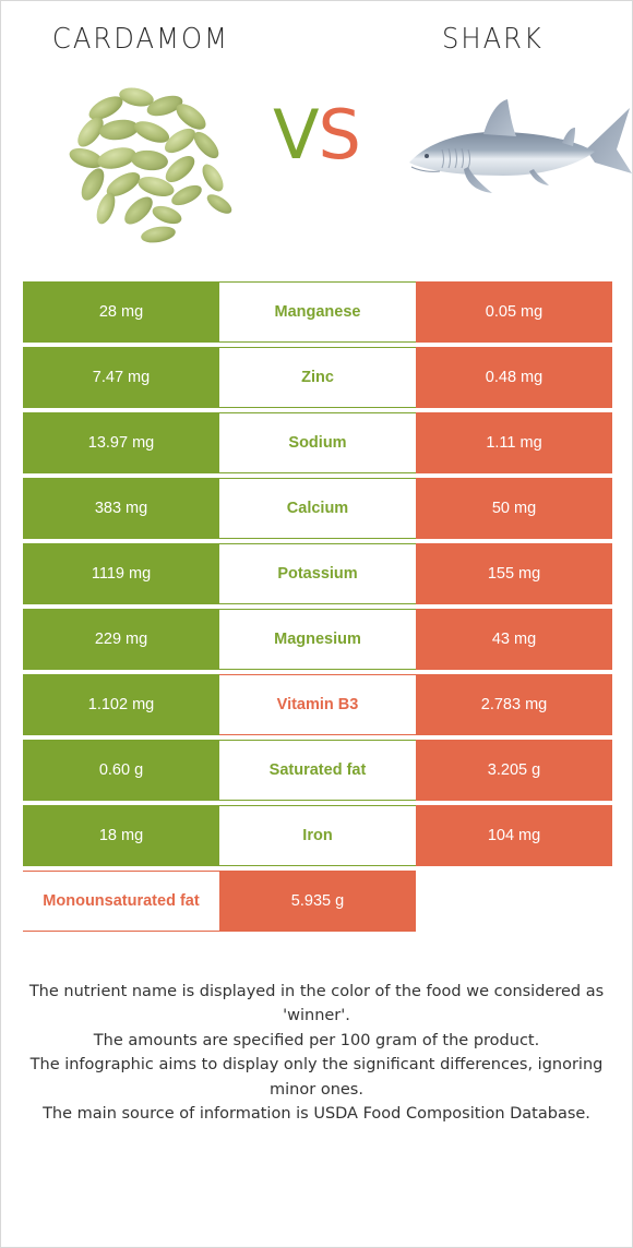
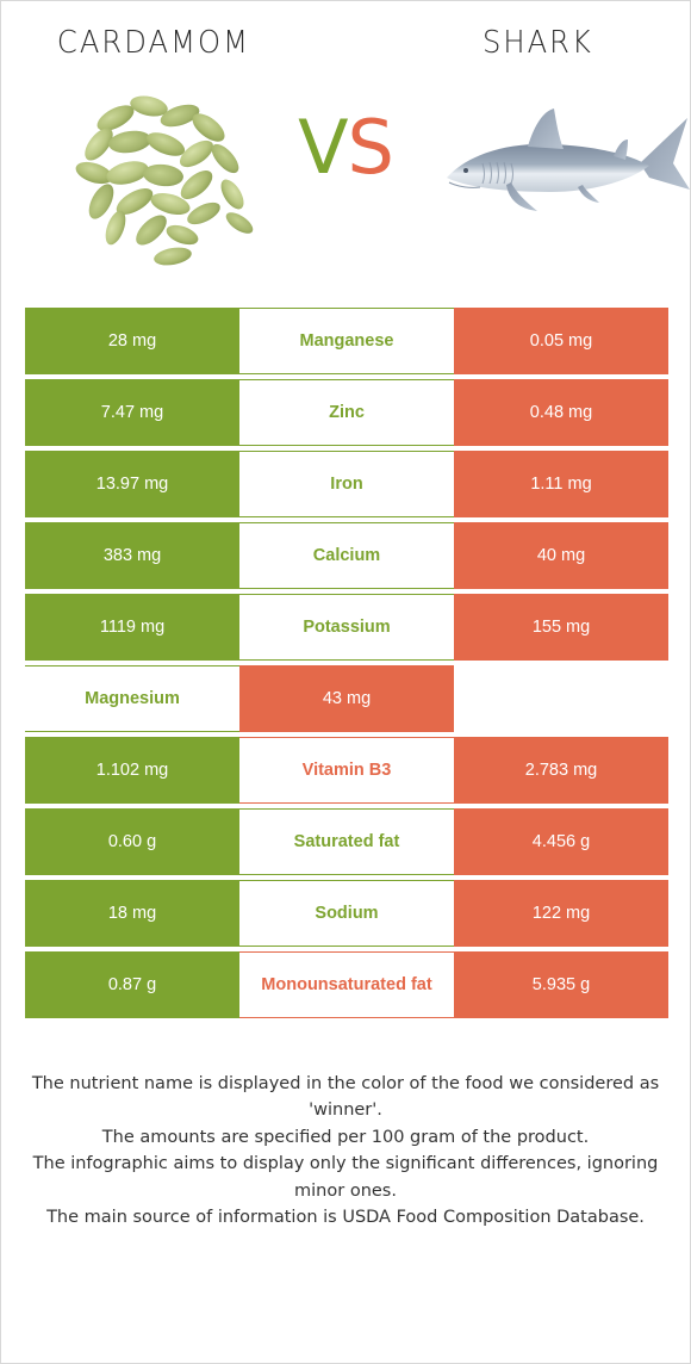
  CARDAMOM
  SHARK
  VS
  28 mg
  Manganese
  0.05 mg
  7.47 mg
  Zinc
  0.48 mg
  13.97 mg
- Sodium
+ Iron
  1.11 mg
  383 mg
  Calcium
- 50 mg
+ 40 mg
  1119 mg
  Potassium
  155 mg
- 229 mg
  Magnesium
  43 mg
  1.102 mg
  Vitamin B3
  2.783 mg
  0.60 g
  Saturated fat
- 3.205 g
+ 4.456 g
  18 mg
- Iron
+ Sodium
- 104 mg
+ 122 mg
+ 0.87 g
  Monounsaturated fat
  5.935 g
  The nutrient name is displayed in the color of the food we considered as 'winner'.
  The amounts are specified per 100 gram of the product.
  The infographic aims to display only the significant differences, ignoring minor ones.
  The main source of information is USDA Food Composition Database.
